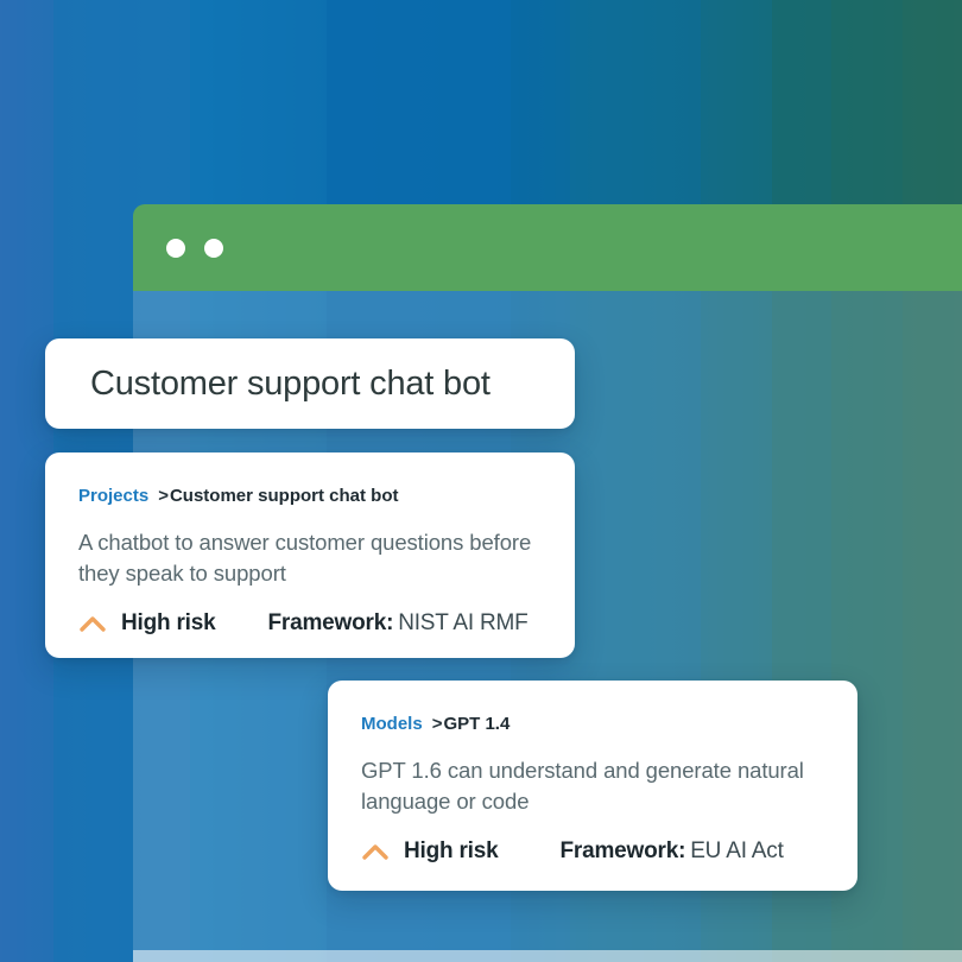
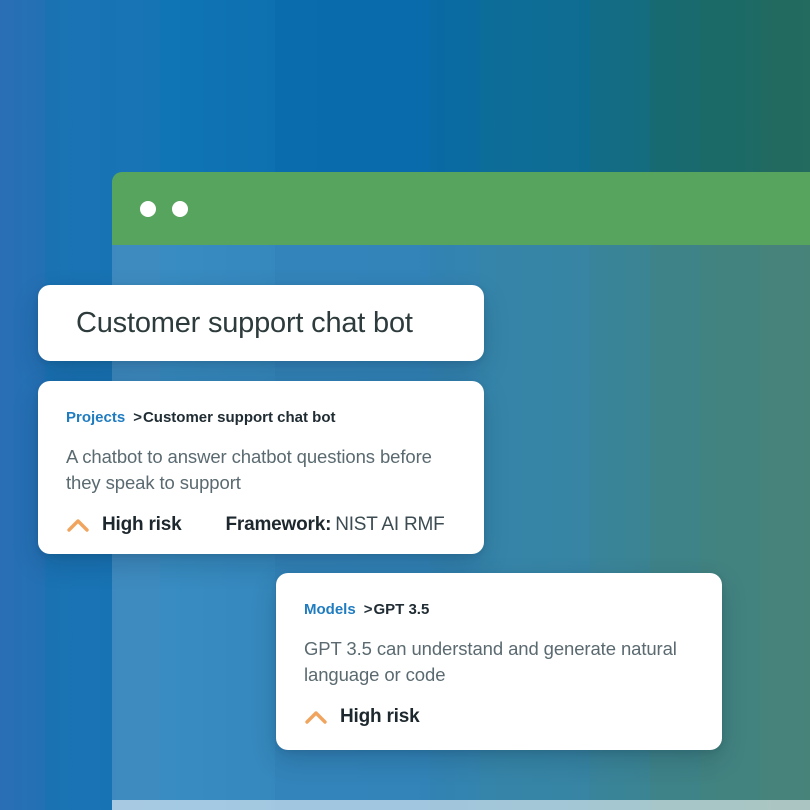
  Customer support chat bot
  Projects >Customer support chat bot
- A chatbot to answer customer questions before they speak to support
+ A chatbot to answer chatbot questions before they speak to support
  High risk
  Framework: NIST AI RMF
- Models >GPT 1.4
+ Models >GPT 3.5
- GPT 1.6 can understand and generate natural language or code
+ GPT 3.5 can understand and generate natural language or code
  High risk
- Framework: EU AI Act
